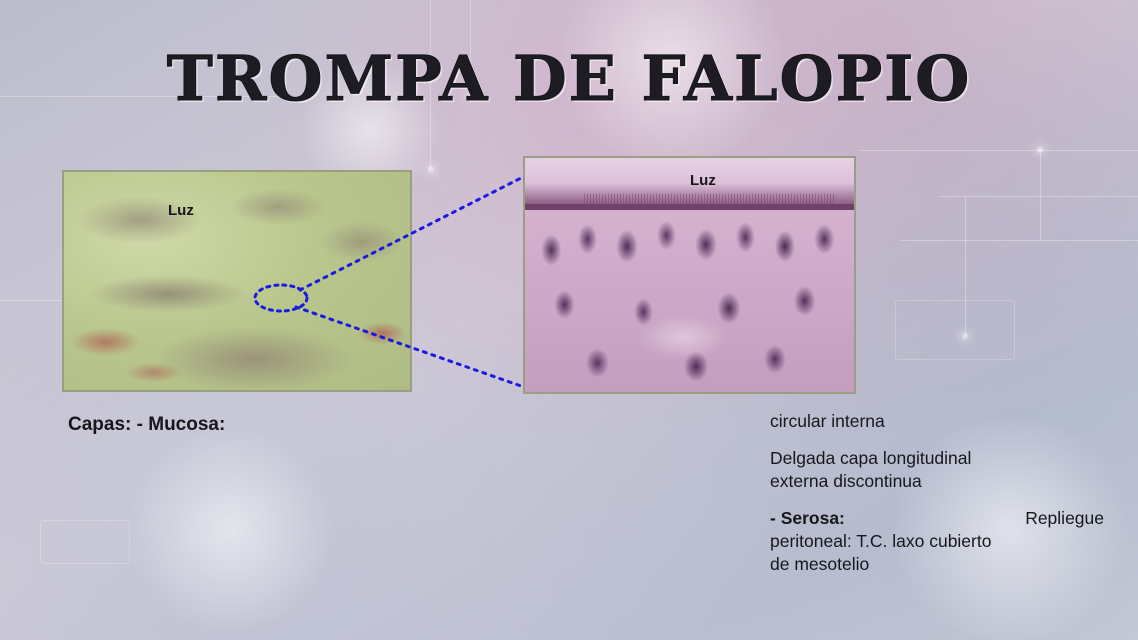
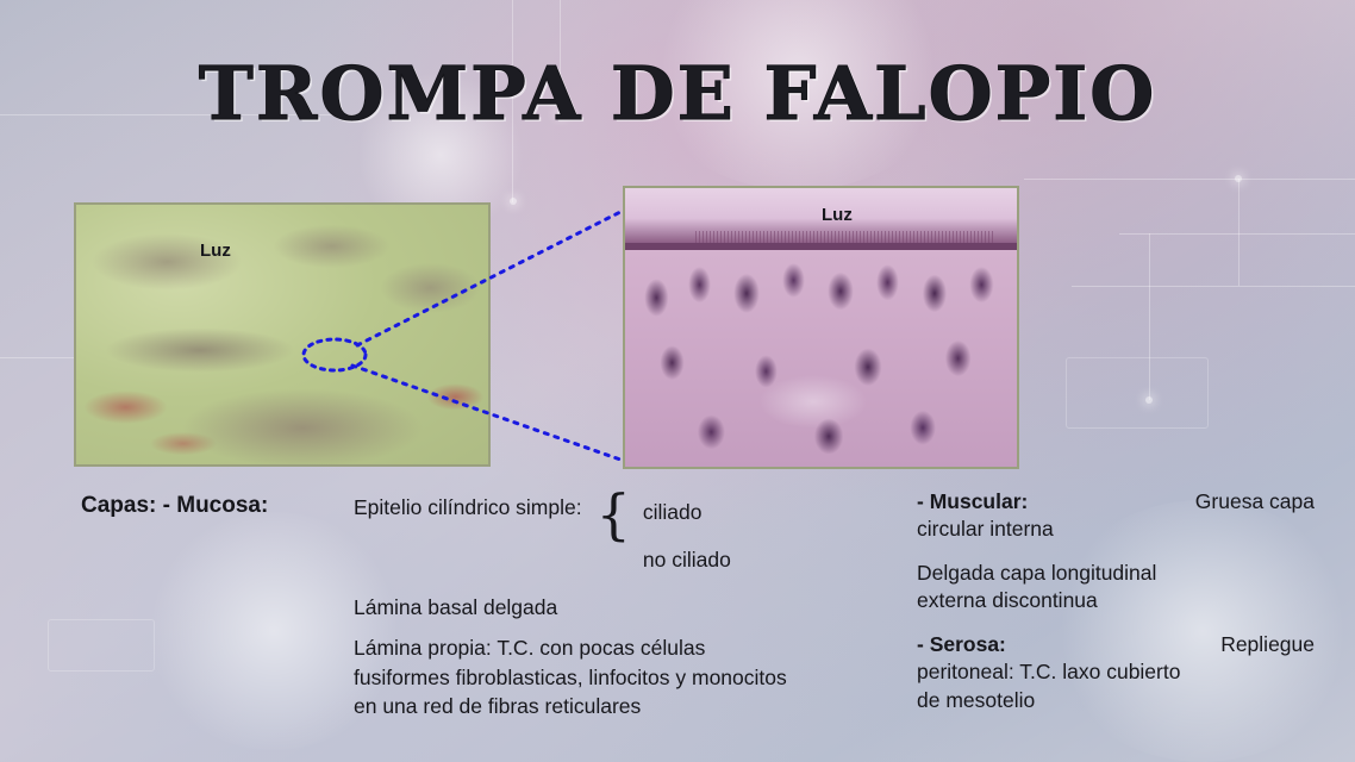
  TROMPA DE FALOPIO
  Luz
  Luz
  Capas: - Mucosa:
+ Epitelio cilíndrico simple:
+ {
+ ciliado
+ no ciliado
+ Lámina basal delgada
+ Lámina propia: T.C. con pocas células
+ fusiformes fibroblasticas, linfocitos y monocitos
+ en una red de fibras reticulares
+ - Muscular:
+ Gruesa capa
  circular interna
  Delgada capa longitudinal
  externa discontinua
  - Serosa:
  Repliegue
  peritoneal: T.C. laxo cubierto
  de mesotelio
